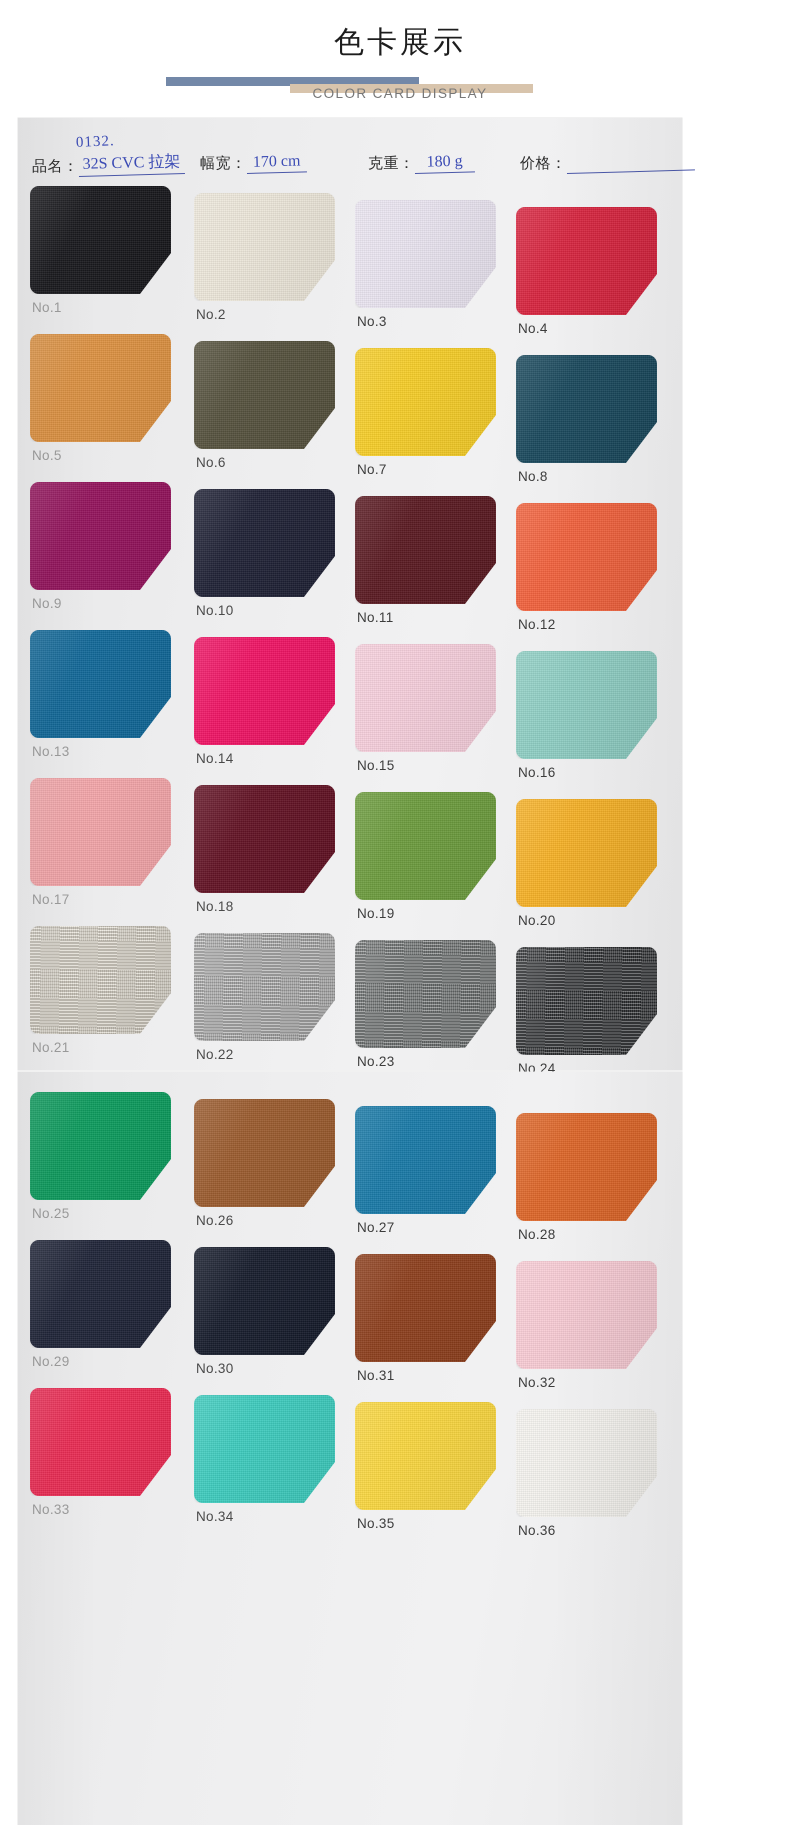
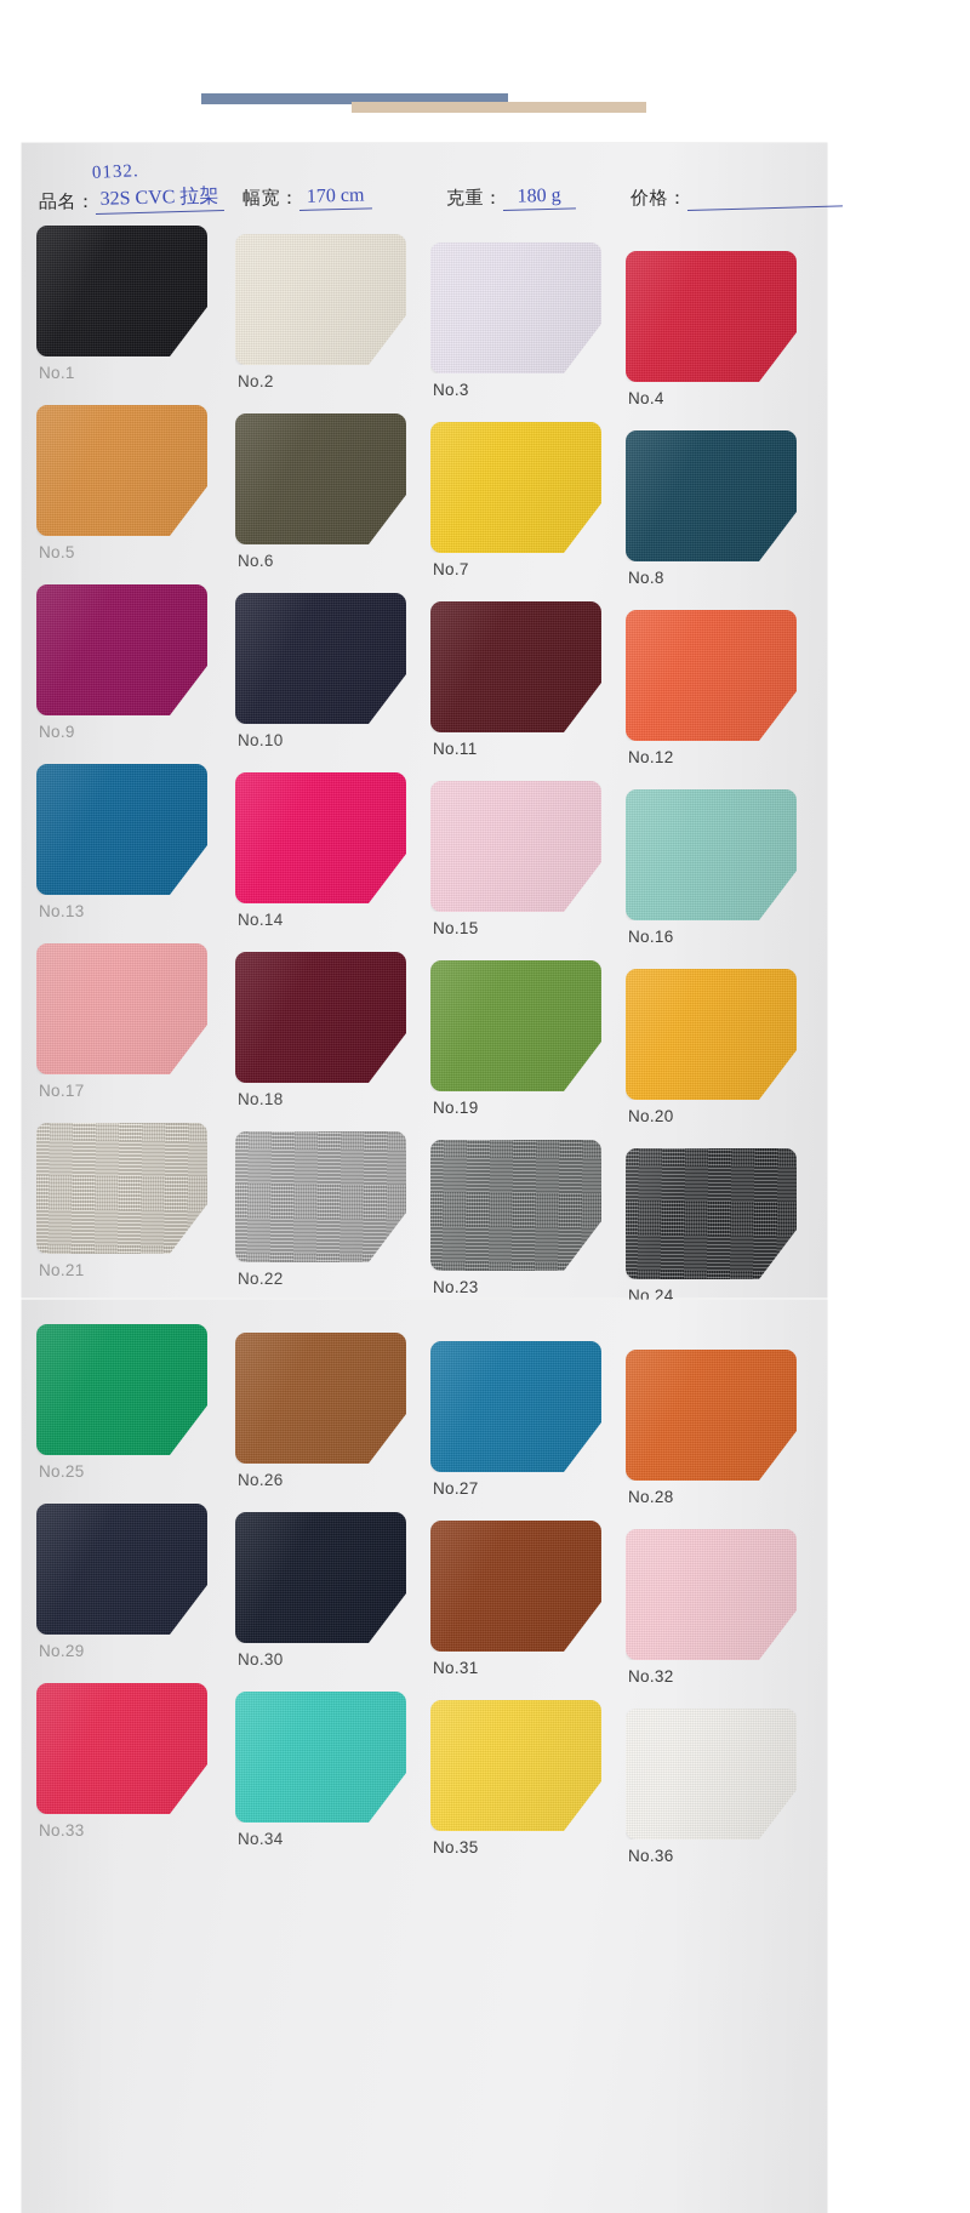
- 色卡展示
- COLOR CARD DISPLAY
